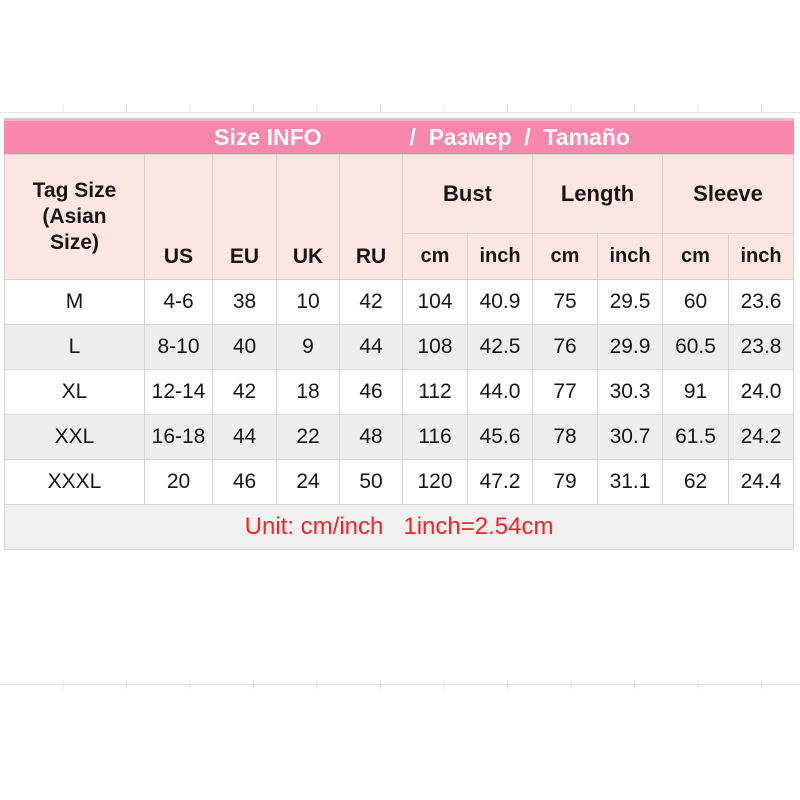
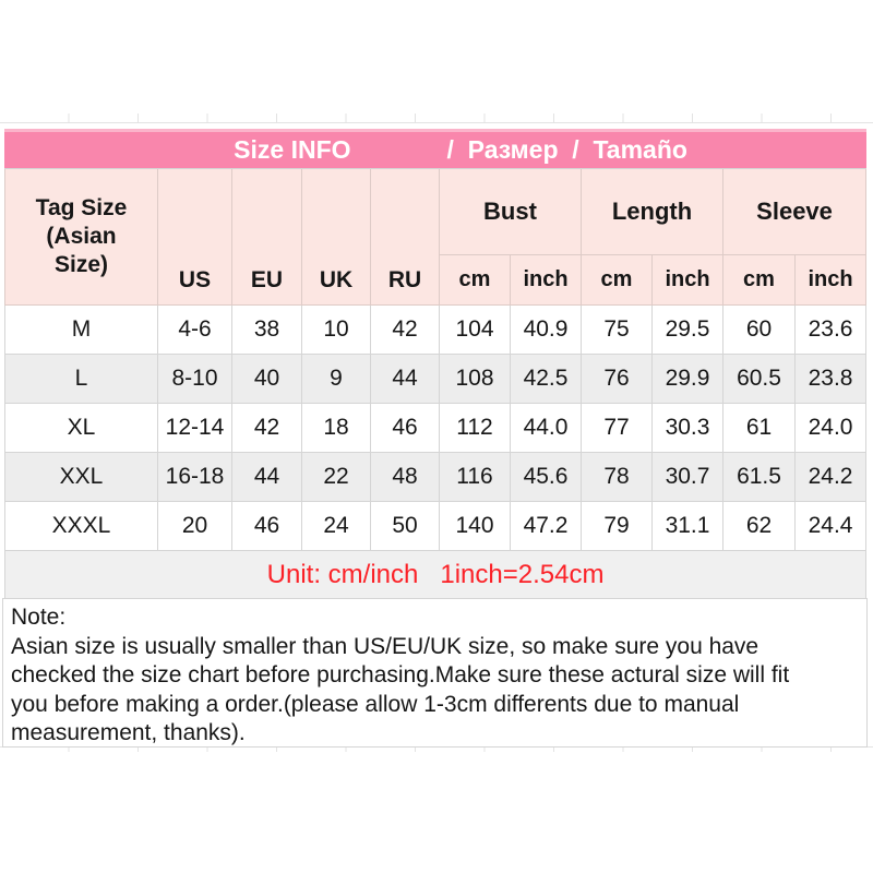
  Size INFO / Размер / Tamaño
  Tag Size (Asian Size)	US	EU	UK	RU	Bust	Length	Sleeve
  cm	inch	cm	inch	cm	inch
  M	4-6	38	10	42	104	40.9	75	29.5	60	23.6
  L	8-10	40	9	44	108	42.5	76	29.9	60.5	23.8
- XL	12-14	42	18	46	112	44.0	77	30.3	91	24.0
+ XL	12-14	42	18	46	112	44.0	77	30.3	61	24.0
  XXL	16-18	44	22	48	116	45.6	78	30.7	61.5	24.2
- XXXL	20	46	24	50	120	47.2	79	31.1	62	24.4
+ XXXL	20	46	24	50	140	47.2	79	31.1	62	24.4
  Unit: cm/inch 1inch=2.54cm
+ Note:
+ Asian size is usually smaller than US/EU/UK size, so make sure you have
+ checked the size chart before purchasing.Make sure these actural size will fit
+ you before making a order.(please allow 1-3cm differents due to manual
+ measurement, thanks).
